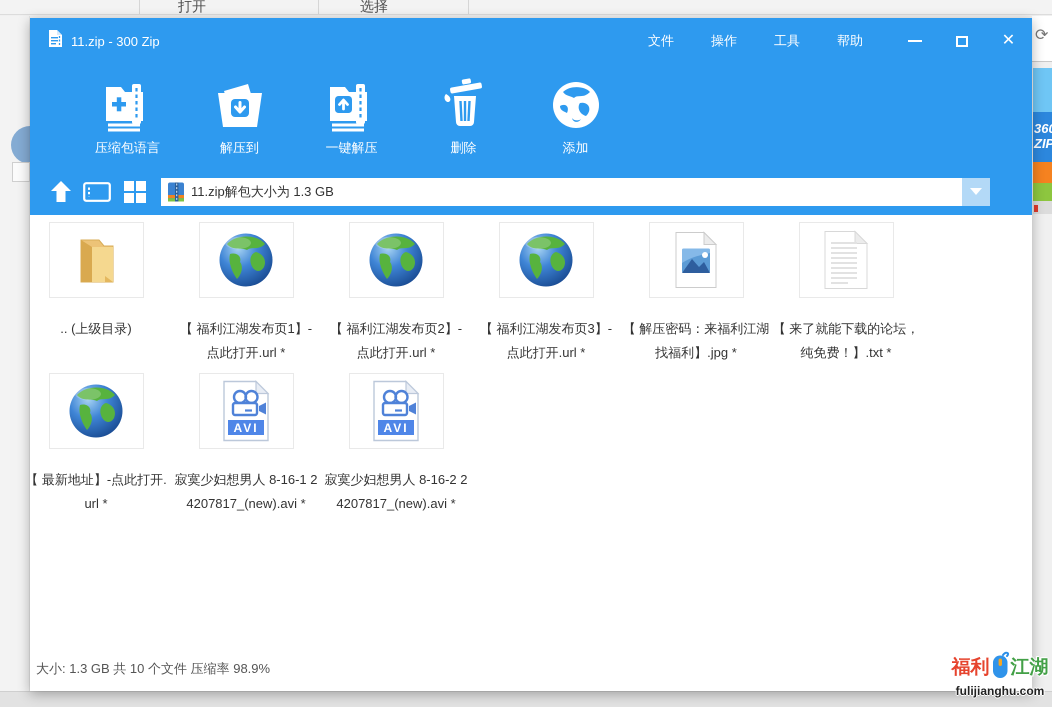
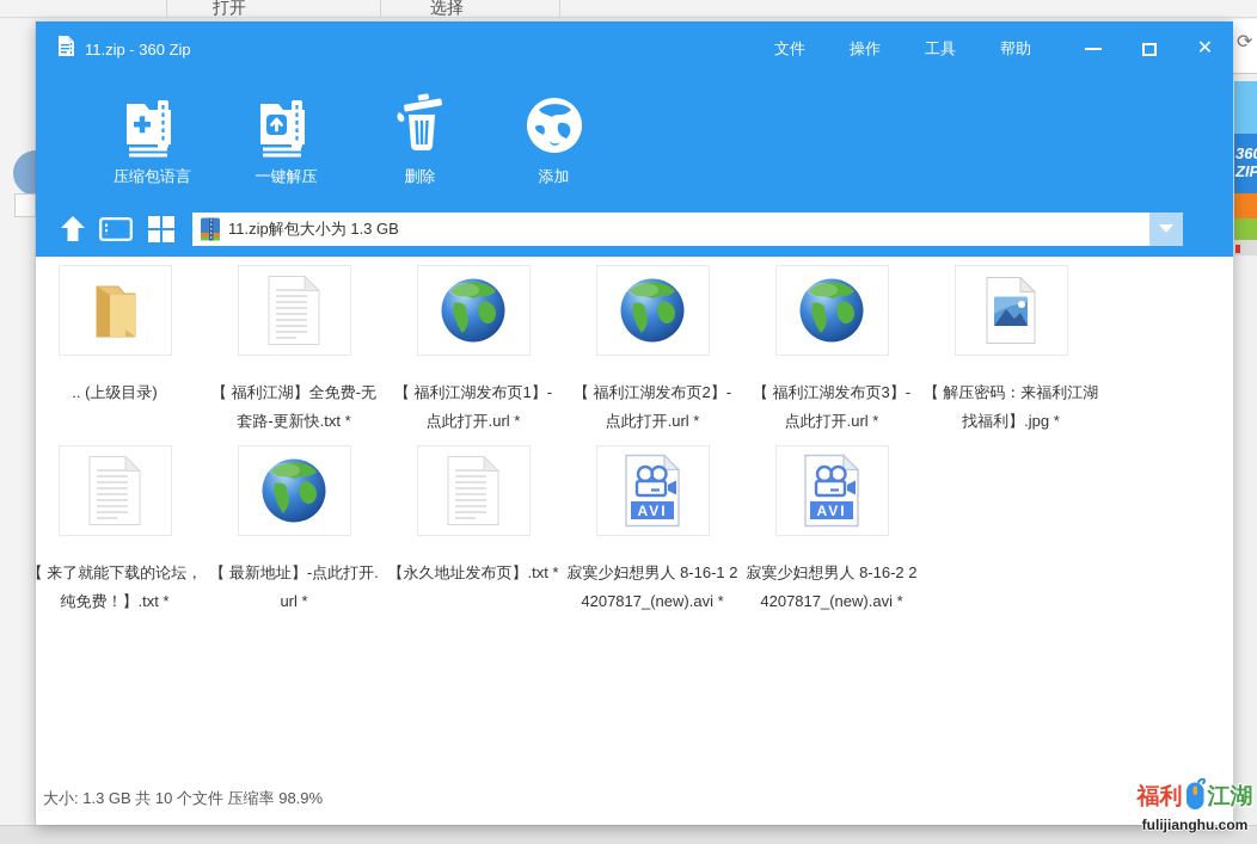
  打开
  选择
  ⟳
  ZIP
- 11.zip - 300 Zip
+ 11.zip - 360 Zip
  文件
  操作
  工具
  帮助
  ✕
  压缩包语言
- 解压到
  一键解压
  删除
  添加
  11.zip解包大小为 1.3 GB
  .. (上级目录)
+ 【 福利江湖】全免费-无套路-更新快.txt *
  【 福利江湖发布页1】- 点此打开.url *
  【 福利江湖发布页2】- 点此打开.url *
  【 福利江湖发布页3】- 点此打开.url *
  【 解压密码：来福利江湖找福利】.jpg *
  【 来了就能下载的论坛，纯免费！】.txt *
  【 最新地址】-点此打开.url *
+ 【永久地址发布页】.txt *
  AVI
  寂寞少妇想男人 8-16-1 24207817_(new).avi *
  AVI
  寂寞少妇想男人 8-16-2 24207817_(new).avi *
  大小: 1.3 GB 共 10 个文件 压缩率 98.9%
  福利
  江湖
  fulijianghu.com
